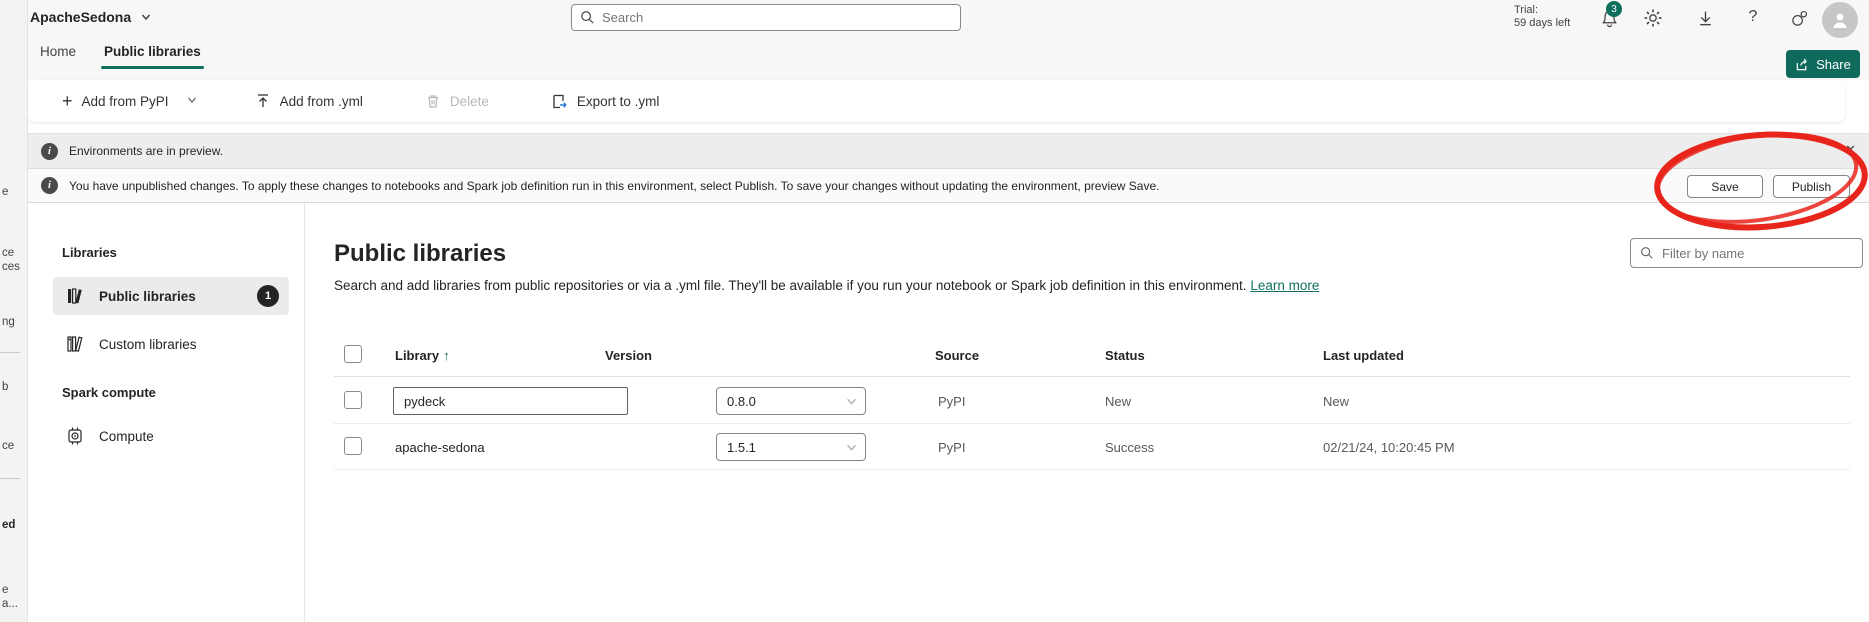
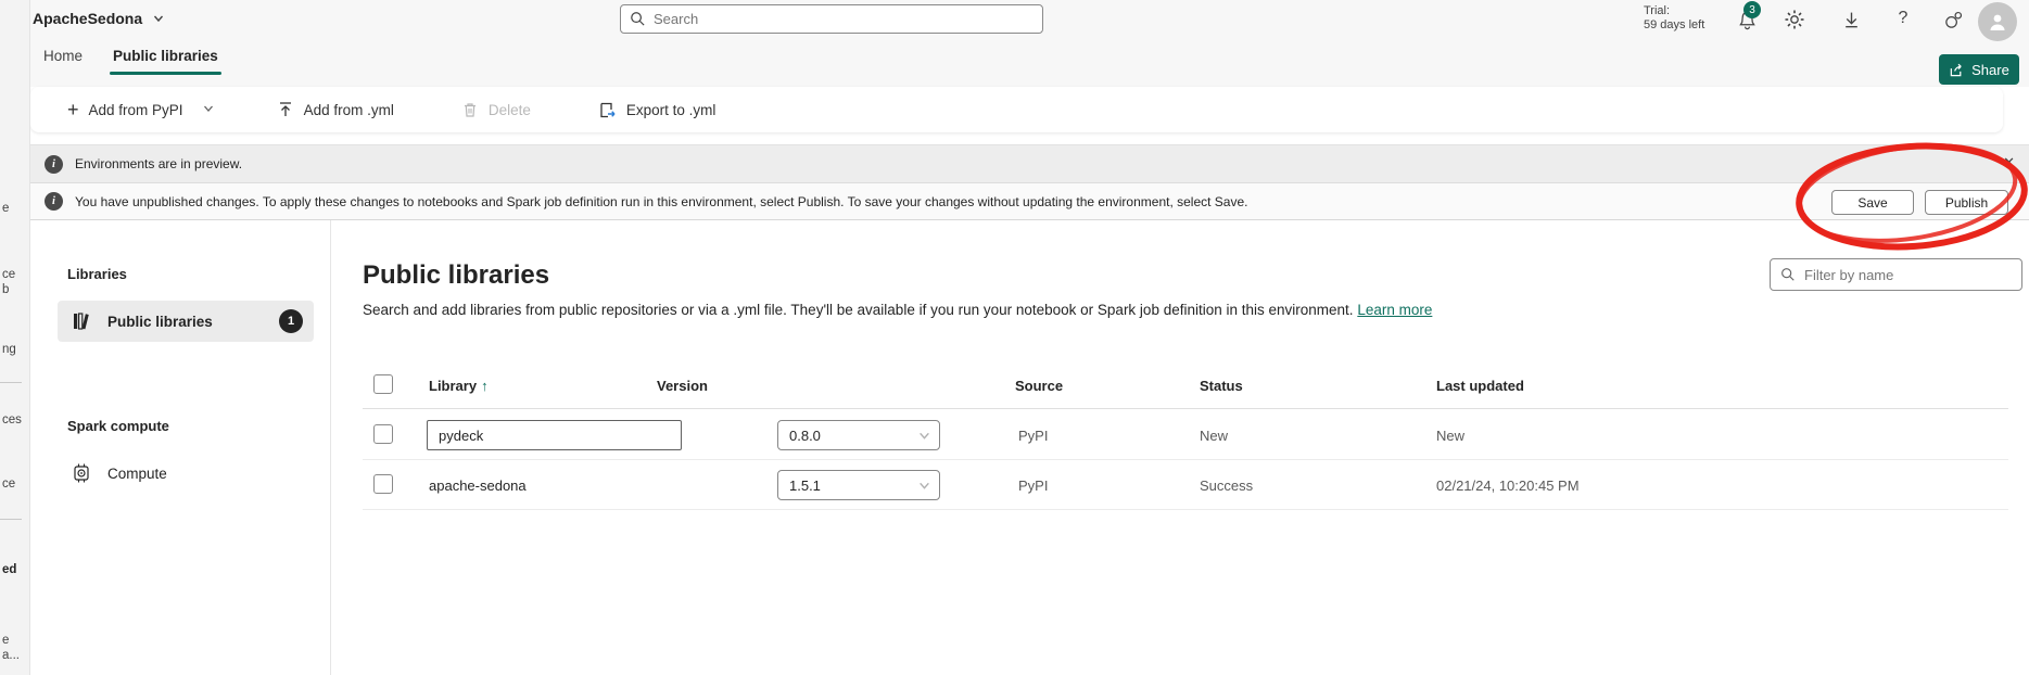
  e
  ce
- ces
+ b
  ng
- b
+ ces
  ce
  ed
  e
  a...
  ApacheSedona
  Search
  Trial:
  59 days left
  3
  ?
  Home
  Public libraries
  Share
  +
  Add from PyPI
  Add from .yml
  Delete
  Export to .yml
  i
  Environments are in preview.
  i
- You have unpublished changes. To apply these changes to notebooks and Spark job definition run in this environment, select Publish. To save your changes without updating the environment, preview Save.
+ You have unpublished changes. To apply these changes to notebooks and Spark job definition run in this environment, select Publish. To save your changes without updating the environment, select Save.
  Save
  Publish
  Libraries
  Public libraries
  1
- Custom libraries
  Spark compute
  Compute
  Public libraries
  Search and add libraries from public repositories or via a .yml file. They'll be available if you run your notebook or Spark job definition in this environment. Learn more
  Filter by name
  Library ↑
  Version
  Source
  Status
  Last updated
  pydeck
  0.8.0
  PyPI
  New
  New
  apache-sedona
  1.5.1
  PyPI
  Success
  02/21/24, 10:20:45 PM
